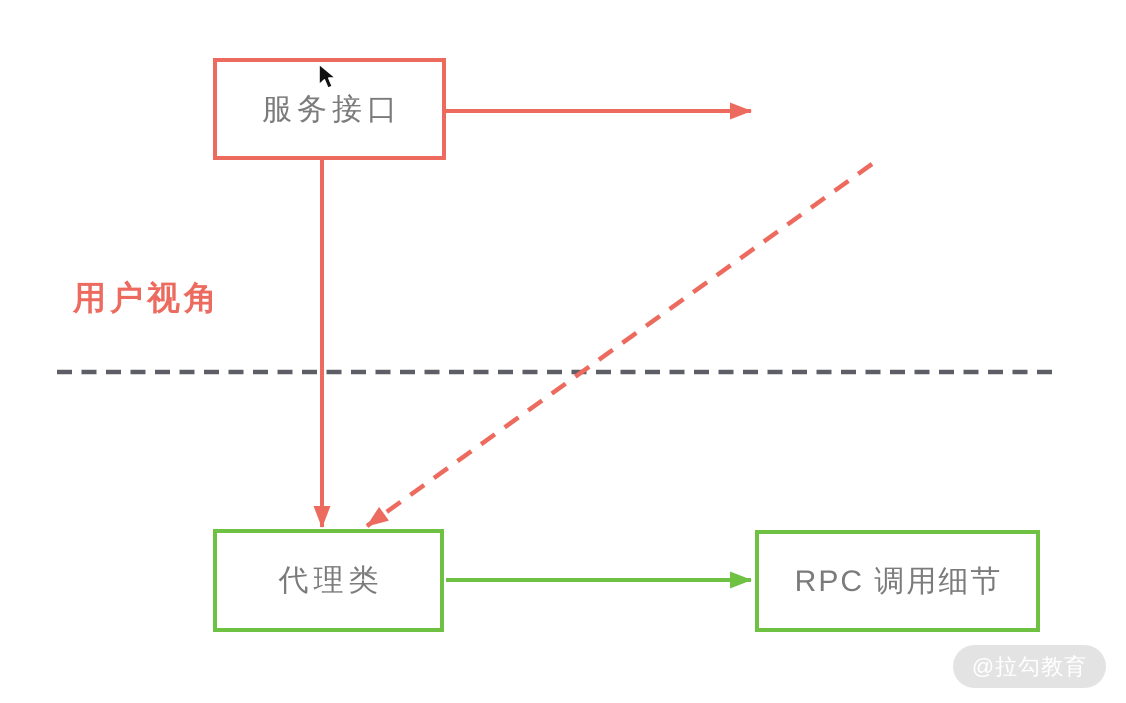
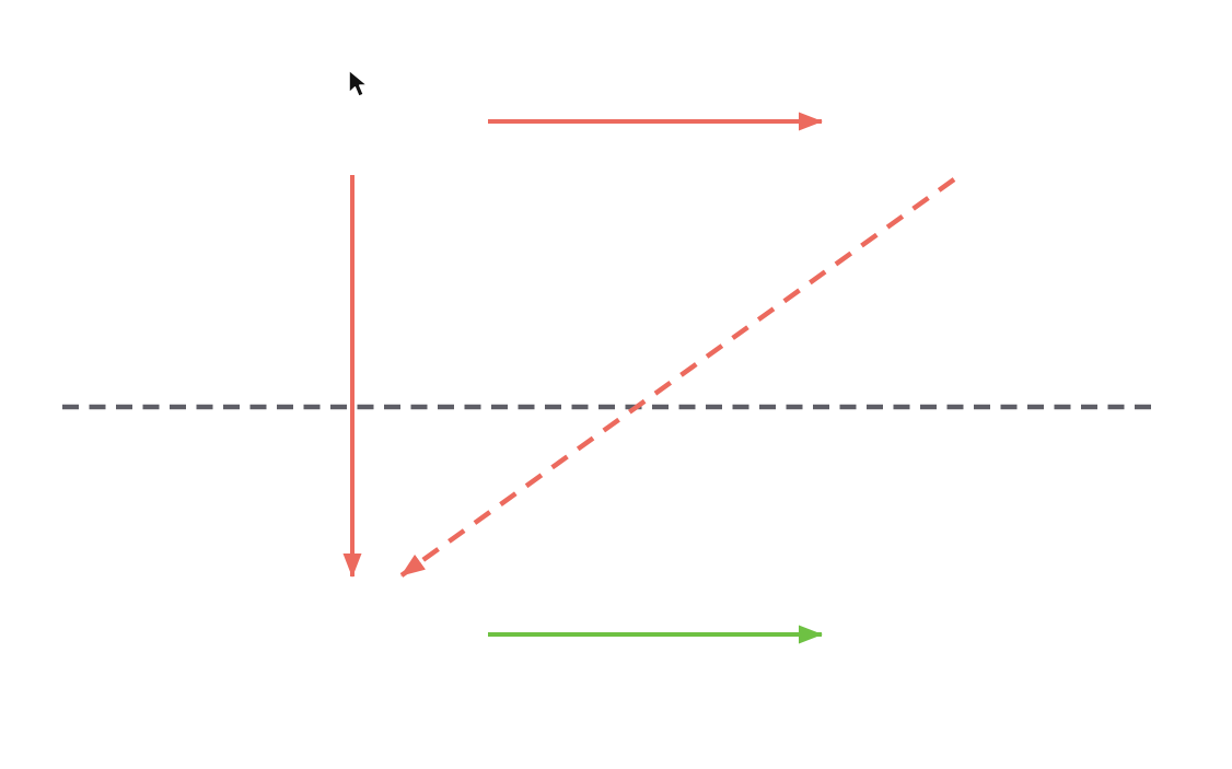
- 服务接口
- 代理类
- RPC 调用细节
- 用户视角
- @拉勾教育
